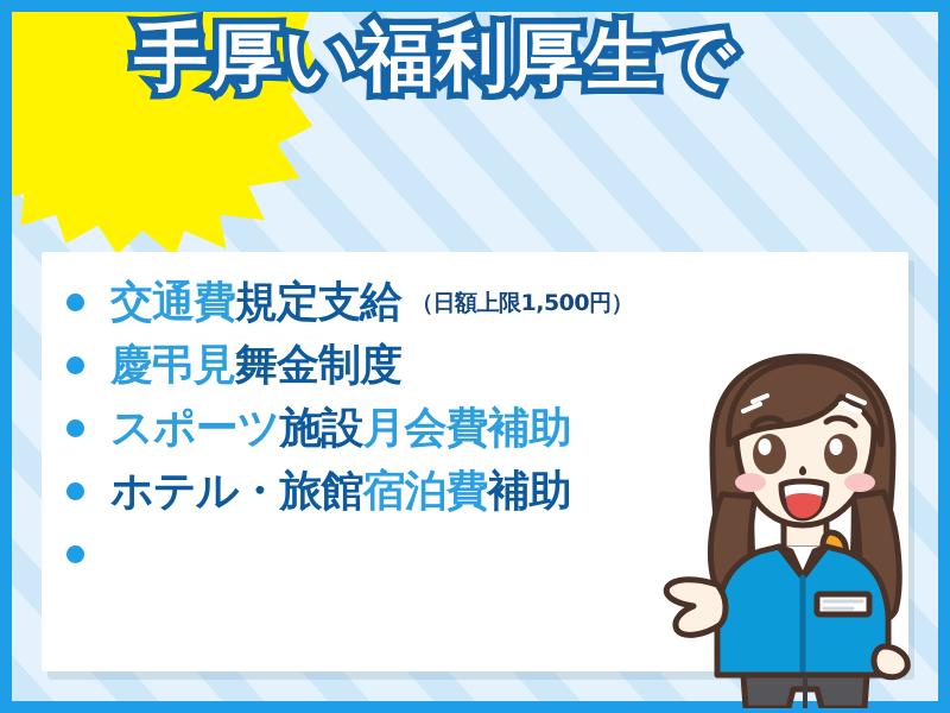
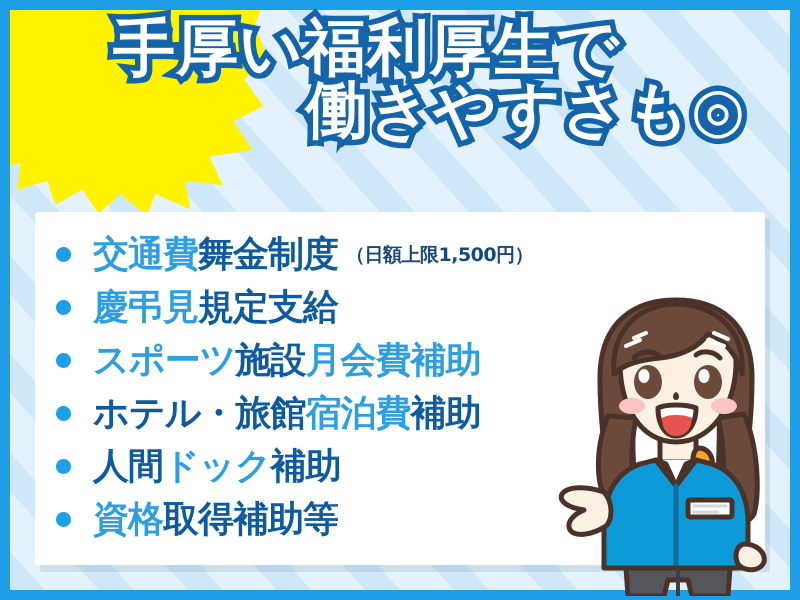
  手厚い福利厚生で
+ 働きやすさも◎
- 交通費規定支給
+ 交通費舞金制度
  （日額上限1,500円）
- 慶弔見舞金制度
+ 慶弔見規定支給
  スポーツ施設月会費補助
  ホテル・旅館宿泊費補助
+ 人間ドック補助
+ 資格取得補助等
